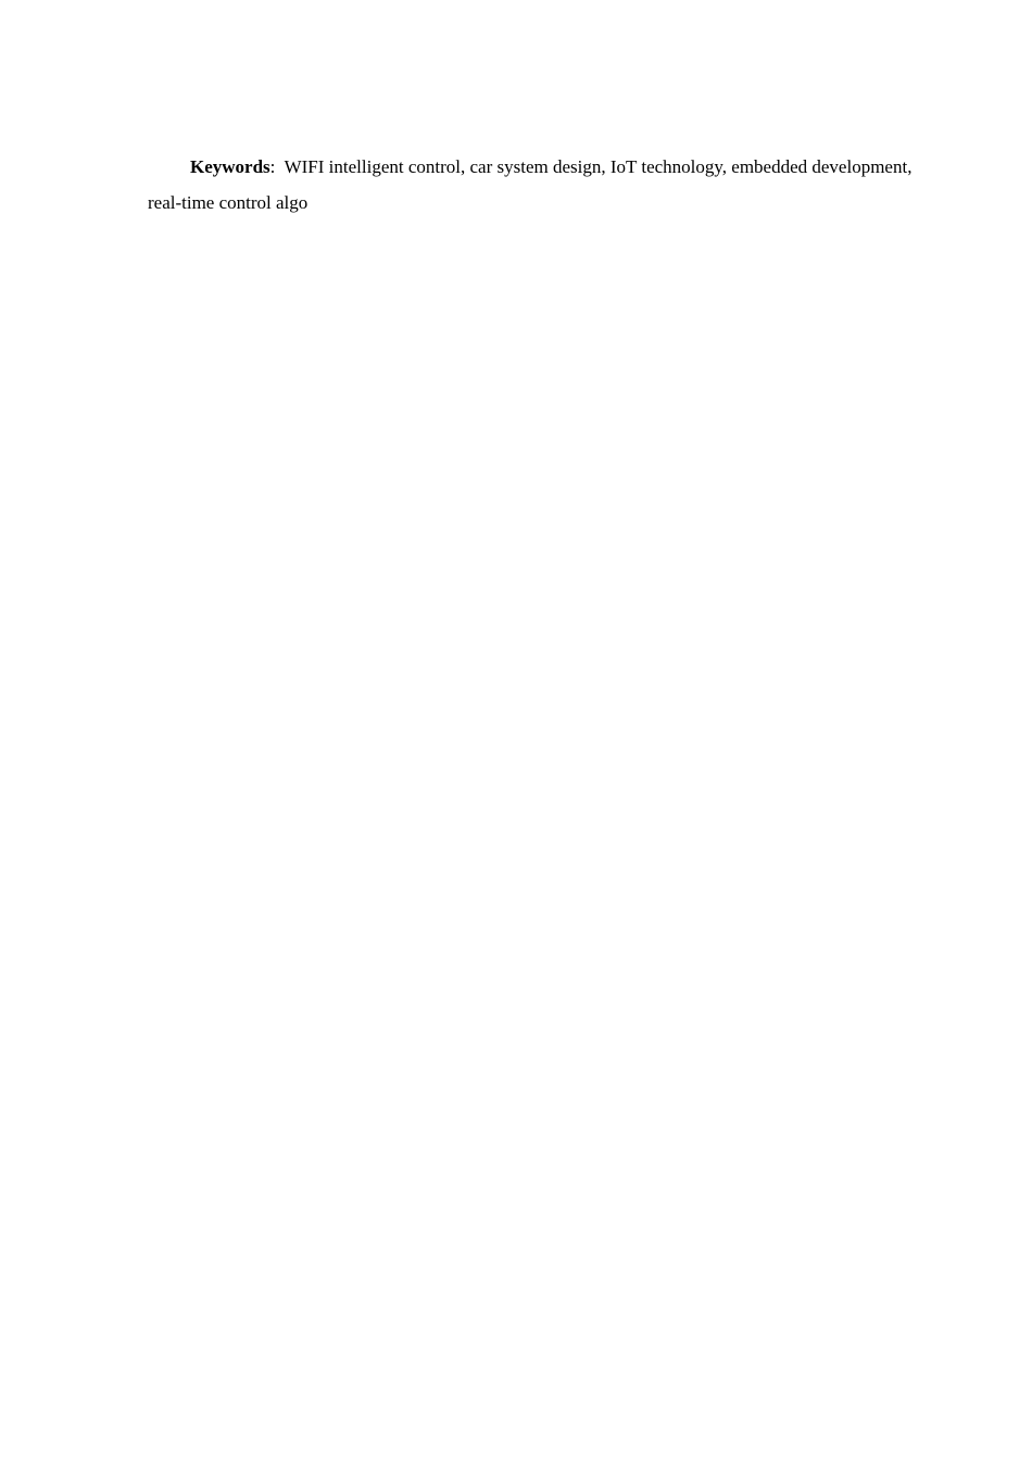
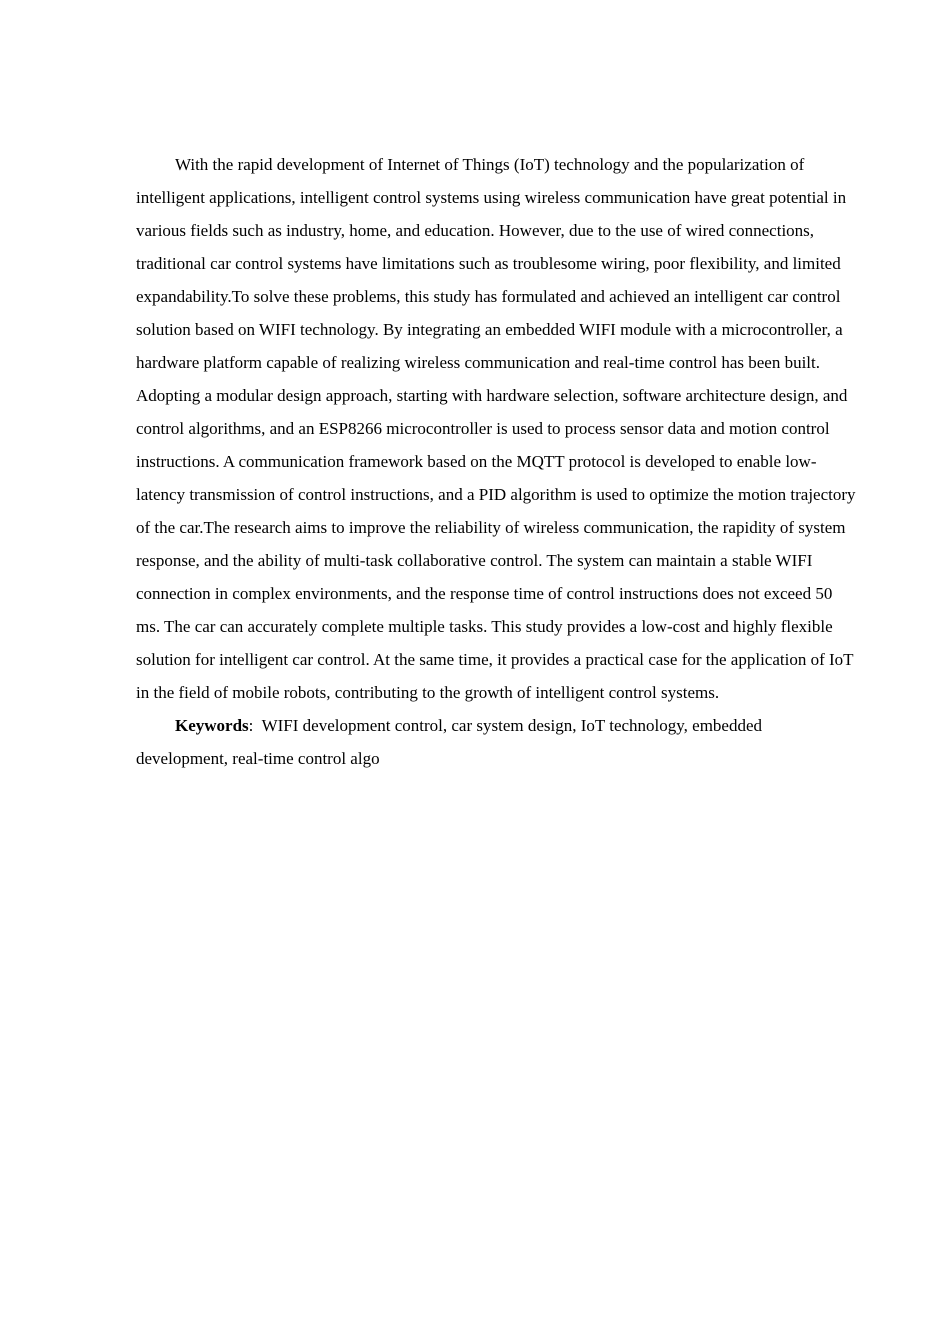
+ With the rapid development of Internet of Things (IoT) technology and the popularization of intelligent applications, intelligent control systems using wireless communication have great potential in various fields such as industry, home, and education. However, due to the use of wired connections, traditional car control systems have limitations such as troublesome wiring, poor flexibility, and limited expandability.To solve these problems, this study has formulated and achieved an intelligent car control solution based on WIFI technology. By integrating an embedded WIFI module with a microcontroller, a hardware platform capable of realizing wireless communication and real-time control has been built. Adopting a modular design approach, starting with hardware selection, software architecture design, and control algorithms, and an ESP8266 microcontroller is used to process sensor data and motion control instructions. A communication framework based on the MQTT protocol is developed to enable low-latency transmission of control instructions, and a PID algorithm is used to optimize the motion trajectory of the car.The research aims to improve the reliability of wireless communication, the rapidity of system response, and the ability of multi-task collaborative control. The system can maintain a stable WIFI connection in complex environments, and the response time of control instructions does not exceed 50 ms. The car can accurately complete multiple tasks. This study provides a low-cost and highly flexible solution for intelligent car control. At the same time, it provides a practical case for the application of IoT in the field of mobile robots, contributing to the growth of intelligent control systems.
- Keywords: WIFI intelligent control, car system design, IoT technology, embedded development, real-time control algo
+ Keywords: WIFI development control, car system design, IoT technology, embedded development, real-time control algo
